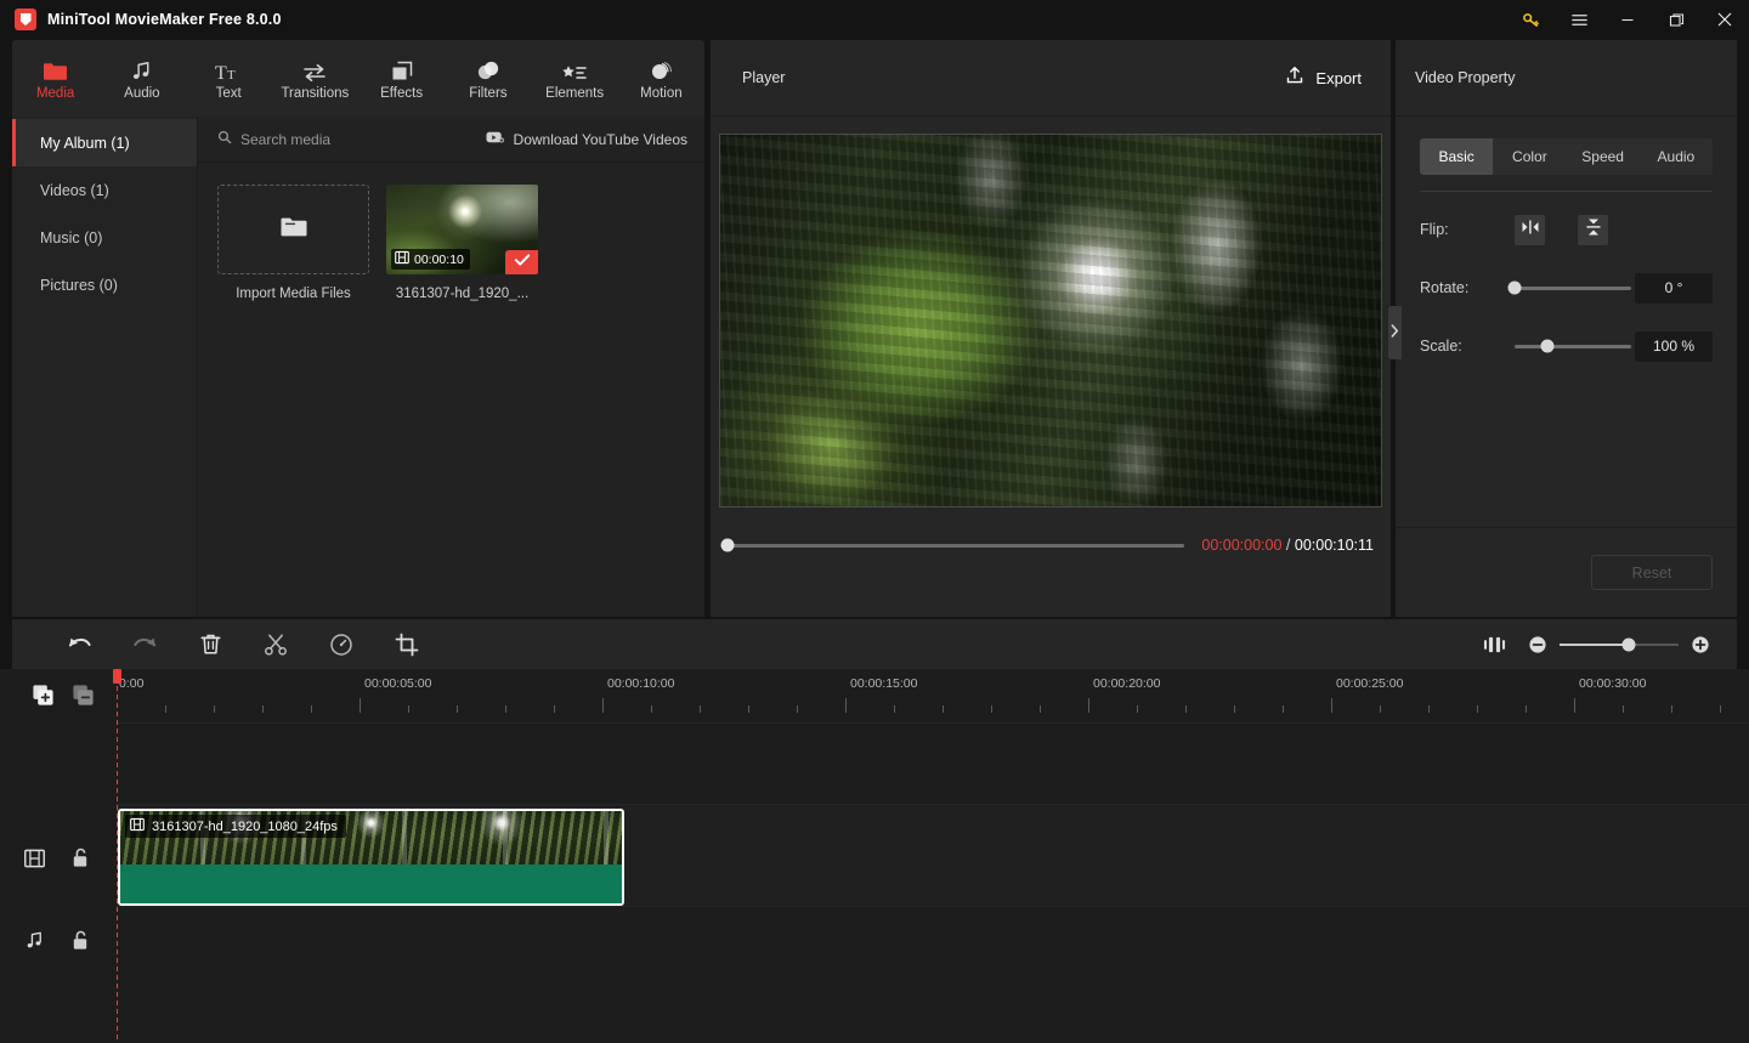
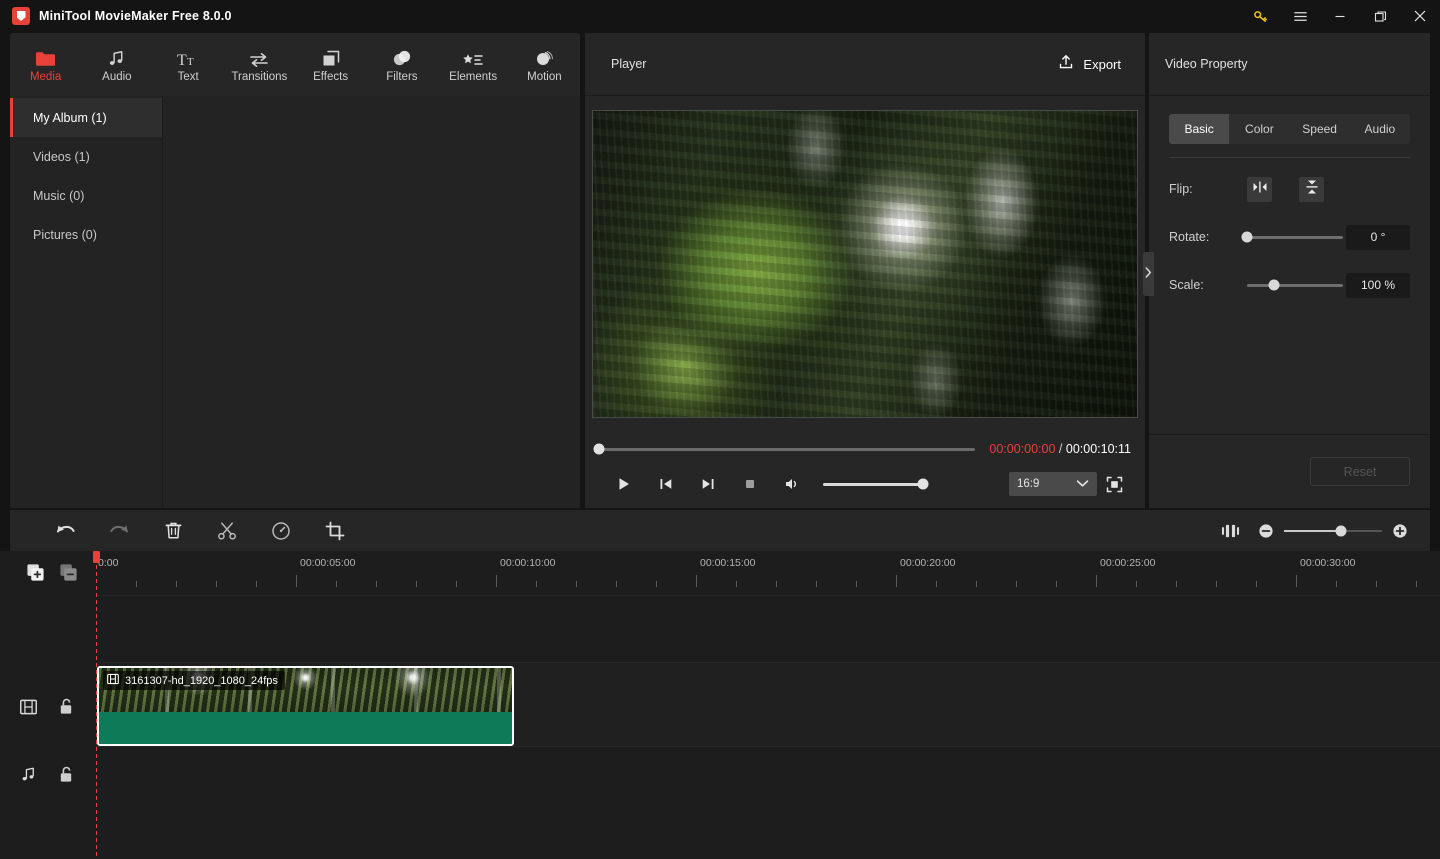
  MiniTool MovieMaker Free 8.0.0
  Media
  Audio
  T
  T
  Text
  Transitions
  Effects
  Filters
  Elements
  Motion
  My Album (1)
  Videos (1)
  Music (0)
  Pictures (0)
- Search media
- Download YouTube Videos
- Import Media Files
- 00:00:10
- 3161307-hd_1920_...
  Player
  Export
  00:00:00:00 / 00:00:10:11
+ 16:9
  Video Property
  Basic
  Color
  Speed
  Audio
  Flip:
  Rotate:
  0 °
  Scale:
  100 %
  Reset
  0:00
  00:00:05:00
  00:00:10:00
  00:00:15:00
  00:00:20:00
  00:00:25:00
  00:00:30:00
  3161307-hd_1920_1080_24fps
